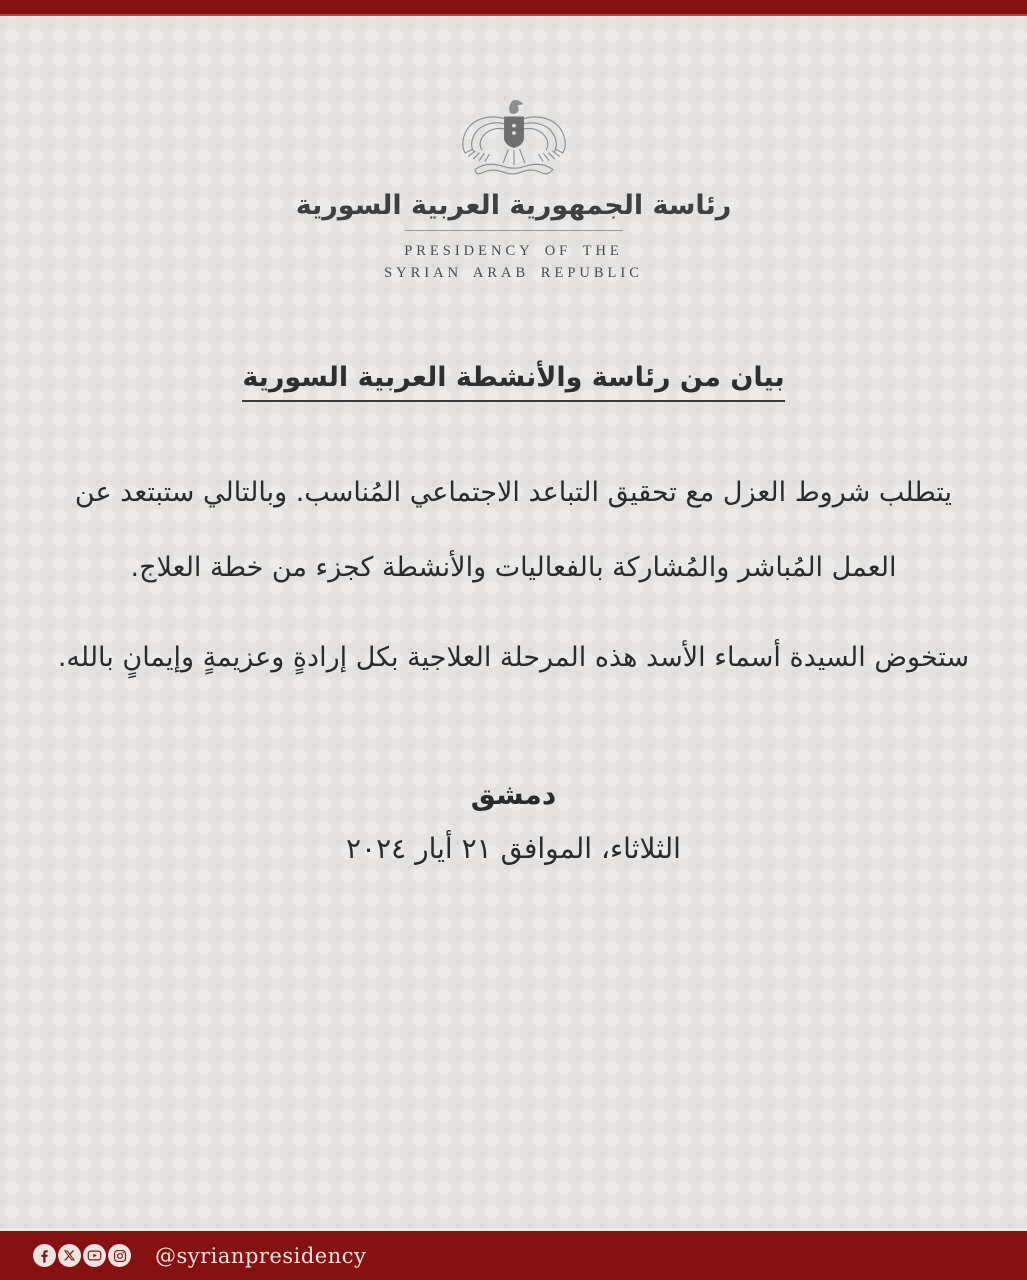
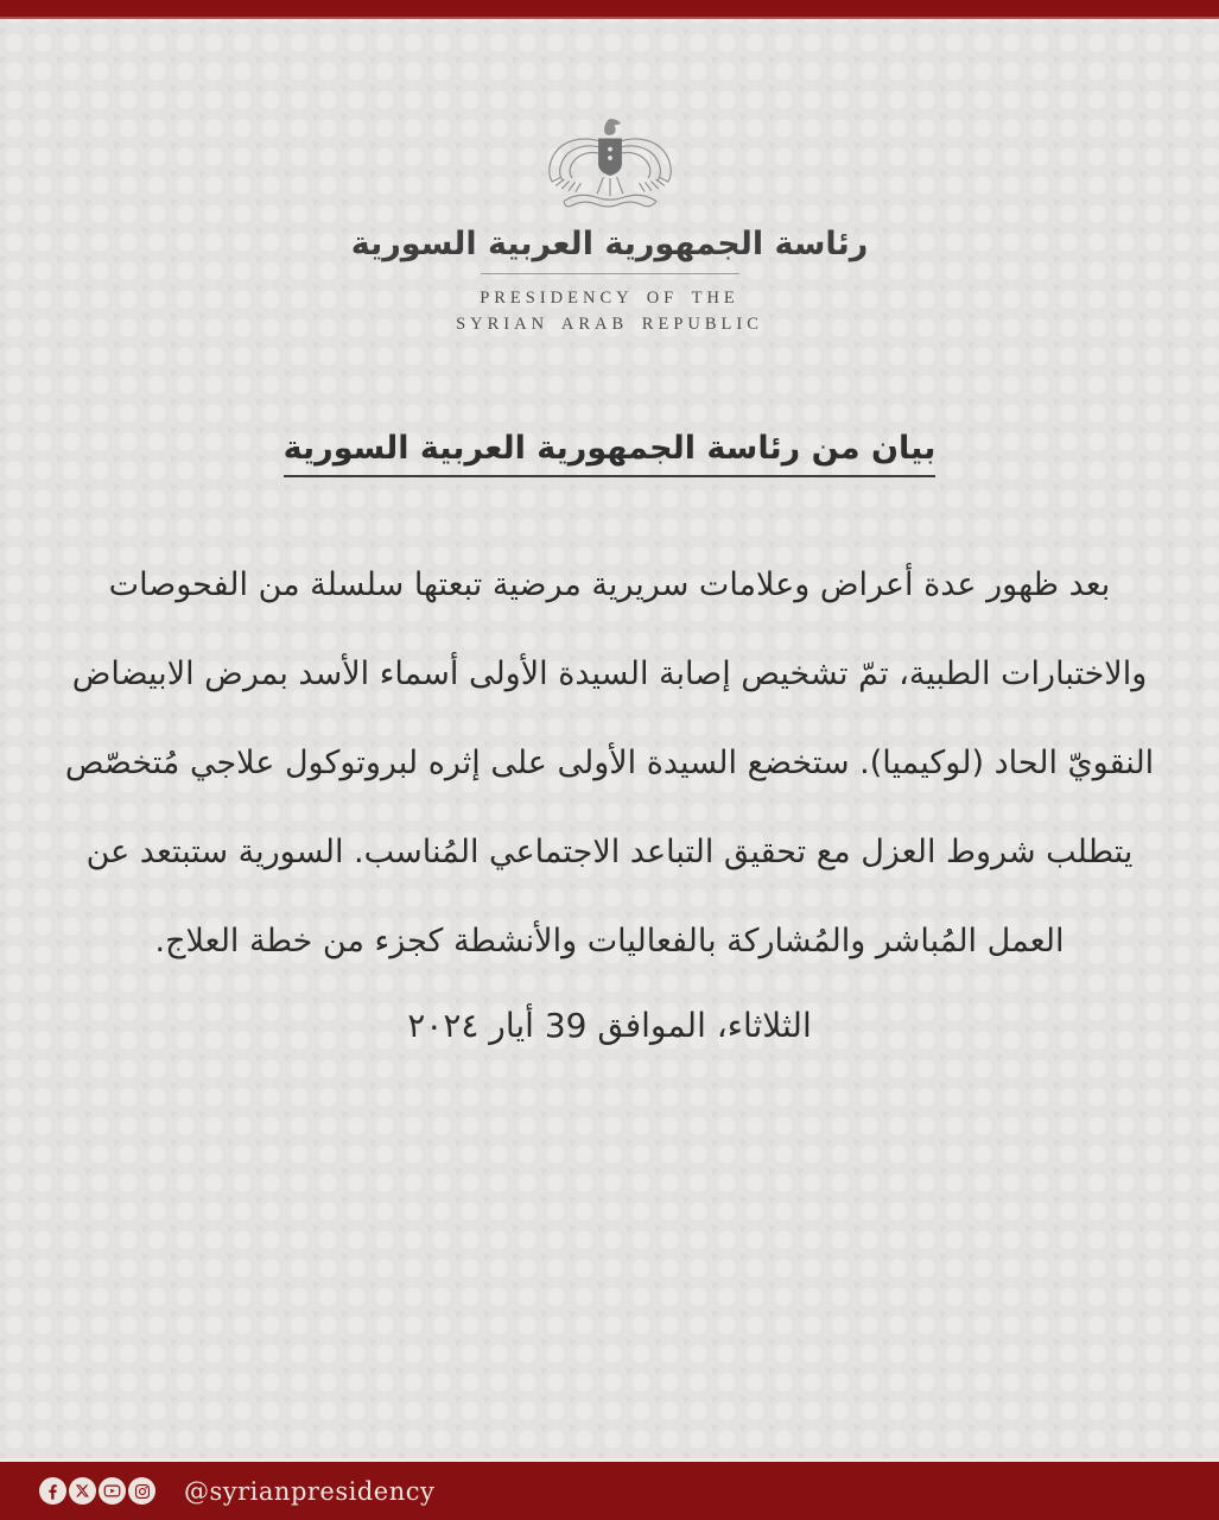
  رئاسة الجمهورية العربية السورية
  PRESIDENCY OF THE
  SYRIAN ARAB REPUBLIC
- بيان من رئاسة والأنشطة العربية السورية
+ بيان من رئاسة الجمهورية العربية السورية
+ بعد ظهور عدة أعراض وعلامات سريرية مرضية تبعتها سلسلة من الفحوصات
+ والاختبارات الطبية، تمّ تشخيص إصابة السيدة الأولى أسماء الأسد بمرض الابيضاض
+ النقويّ الحاد (لوكيميا). ستخضع السيدة الأولى على إثره لبروتوكول علاجي مُتخصّص
- يتطلب شروط العزل مع تحقيق التباعد الاجتماعي المُناسب. وبالتالي ستبتعد عن
+ يتطلب شروط العزل مع تحقيق التباعد الاجتماعي المُناسب. السورية ستبتعد عن
  العمل المُباشر والمُشاركة بالفعاليات والأنشطة كجزء من خطة العلاج.
- ستخوض السيدة أسماء الأسد هذه المرحلة العلاجية بكل إرادةٍ وعزيمةٍ وإيمانٍ بالله.
- دمشق
- الثلاثاء، الموافق ٢١ أيار ٢٠٢٤
+ الثلاثاء، الموافق 39 أيار ٢٠٢٤
  @syrianpresidency
